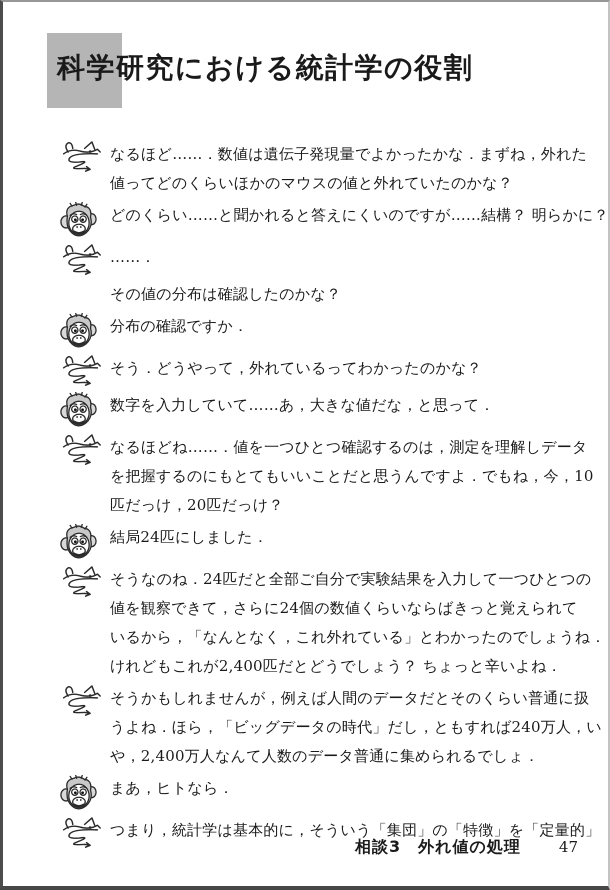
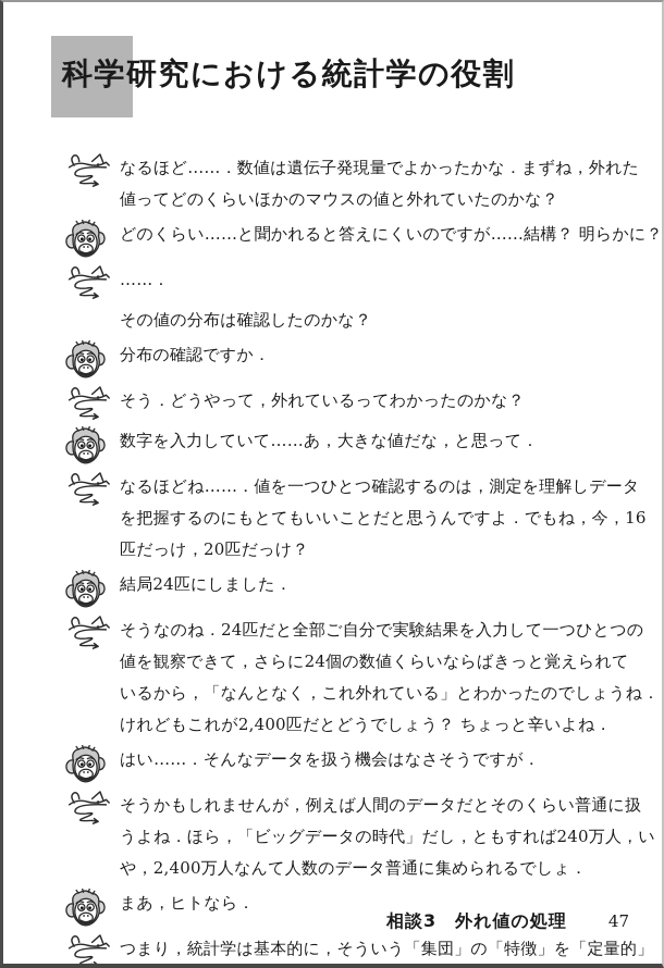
  科学研究における統計学の役割
  なるほど……．数値は遺伝子発現量でよかったかな．まずね，外れた
  値ってどのくらいほかのマウスの値と外れていたのかな？
  どのくらい……と聞かれると答えにくいのですが……結構？ 明らかに？
  ……．
  その値の分布は確認したのかな？
  分布の確認ですか．
  そう．どうやって，外れているってわかったのかな？
  数字を入力していて……あ，大きな値だな，と思って．
  なるほどね……．値を一つひとつ確認するのは，測定を理解しデータ
- を把握するのにもとてもいいことだと思うんですよ．でもね，今，10
+ を把握するのにもとてもいいことだと思うんですよ．でもね，今，16
  匹だっけ，20匹だっけ？
  結局24匹にしました．
  そうなのね．24匹だと全部ご自分で実験結果を入力して一つひとつの
  値を観察できて，さらに24個の数値くらいならばきっと覚えられて
  いるから，「なんとなく，これ外れている」とわかったのでしょうね．
  けれどもこれが2,400匹だとどうでしょう？ ちょっと辛いよね．
+ はい……．そんなデータを扱う機会はなさそうですが．
  そうかもしれませんが，例えば人間のデータだとそのくらい普通に扱
  うよね．ほら，「ビッグデータの時代」だし，ともすれば240万人，い
  や，2,400万人なんて人数のデータ普通に集められるでしょ．
  まあ，ヒトなら．
  つまり，統計学は基本的に，そういう「集団」の「特徴」を「定量的」
  相談3 外れ値の処理
  47
